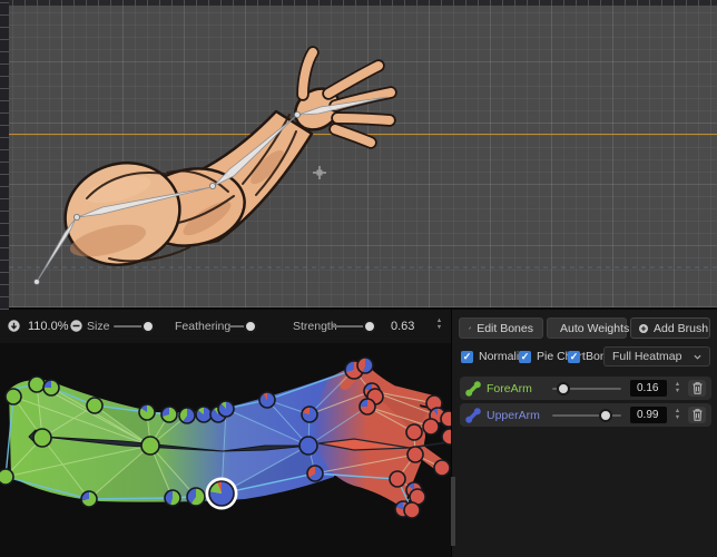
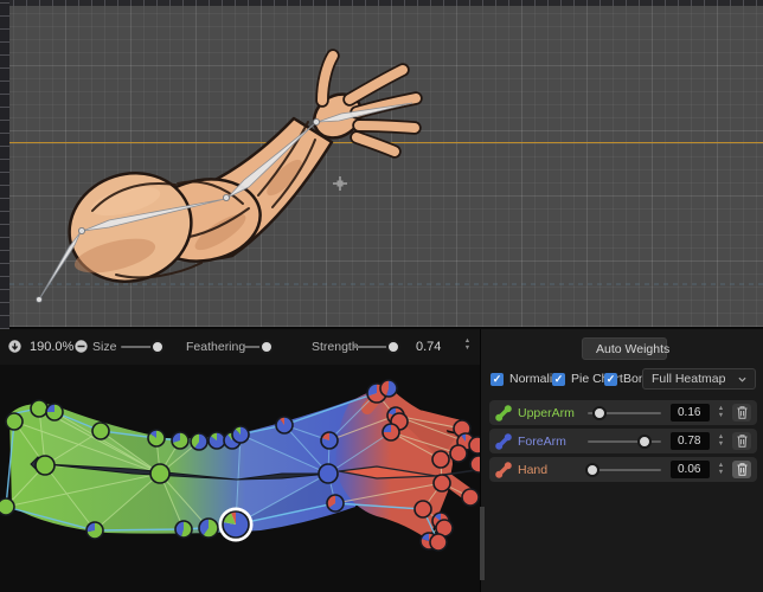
- 110.0%
+ 190.0%
  Size
  Feathering
  Strengt
- 0.63
+ 0.74
- Edit Bones
  Auto Weights
- Add Brush
  ✓
  Normali
  ✓
  Pie Crt
  ✓
  Full Heatmap
- ForeArm
+ UpperArm
  0.16
- UpperArm
+ ForeArm
- 0.99
+ 0.78
+ Hand
+ 0.06
